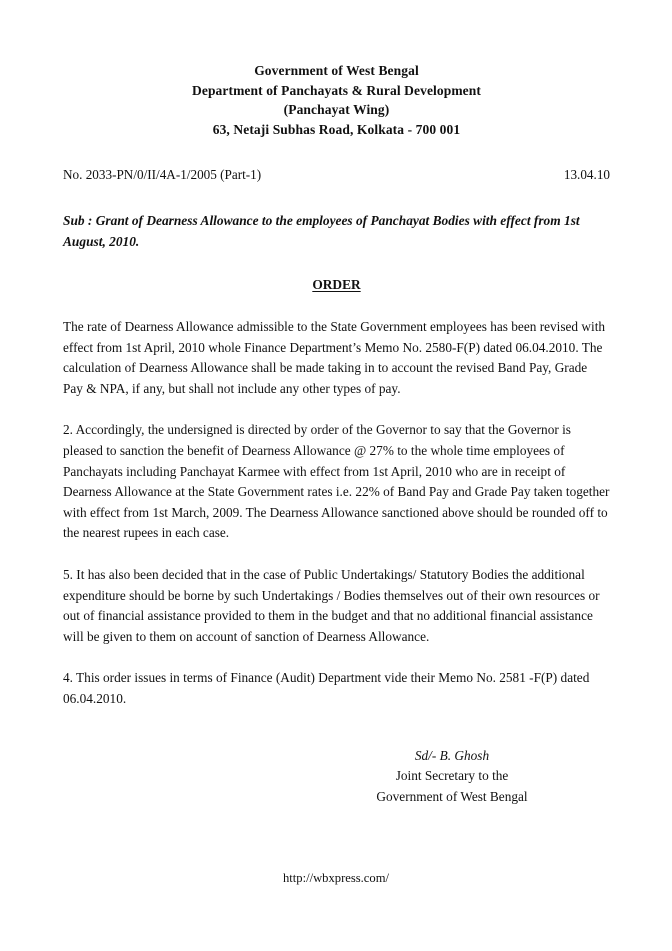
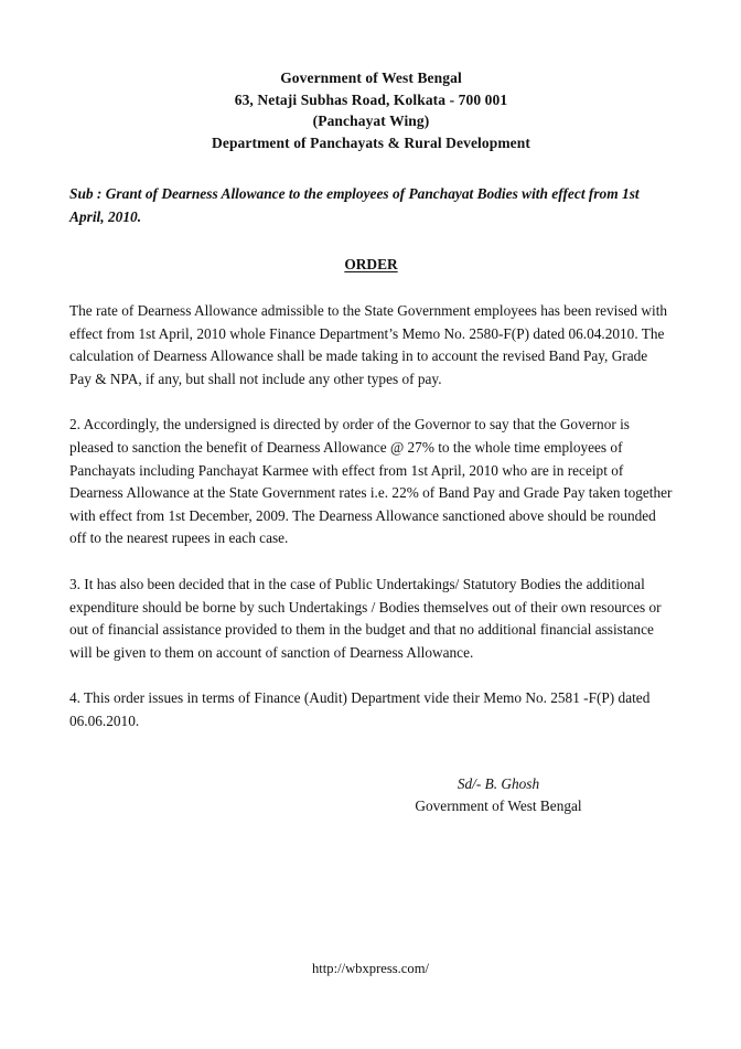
  Government of West Bengal
- Department of Panchayats & Rural Development
+ 63, Netaji Subhas Road, Kolkata - 700 001
  (Panchayat Wing)
- 63, Netaji Subhas Road, Kolkata - 700 001
+ Department of Panchayats & Rural Development
- No. 2033-PN/0/II/4A-1/2005 (Part-1)
- 13.04.10
- Sub : Grant of Dearness Allowance to the employees of Panchayat Bodies with effect from 1st August, 2010.
+ Sub : Grant of Dearness Allowance to the employees of Panchayat Bodies with effect from 1st April, 2010.
  ORDER
  The rate of Dearness Allowance admissible to the State Government employees has been revised with effect from 1st April, 2010 whole Finance Department’s Memo No. 2580-F(P) dated 06.04.2010. The calculation of Dearness Allowance shall be made taking in to account the revised Band Pay, Grade Pay & NPA, if any, but shall not include any other types of pay.
- 2. Accordingly, the undersigned is directed by order of the Governor to say that the Governor is pleased to sanction the benefit of Dearness Allowance @ 27% to the whole time employees of Panchayats including Panchayat Karmee with effect from 1st April, 2010 who are in receipt of Dearness Allowance at the State Government rates i.e. 22% of Band Pay and Grade Pay taken together with effect from 1st March, 2009. The Dearness Allowance sanctioned above should be rounded off to the nearest rupees in each case.
+ 2. Accordingly, the undersigned is directed by order of the Governor to say that the Governor is pleased to sanction the benefit of Dearness Allowance @ 27% to the whole time employees of Panchayats including Panchayat Karmee with effect from 1st April, 2010 who are in receipt of Dearness Allowance at the State Government rates i.e. 22% of Band Pay and Grade Pay taken together with effect from 1st December, 2009. The Dearness Allowance sanctioned above should be rounded off to the nearest rupees in each case.
- 5. It has also been decided that in the case of Public Undertakings/ Statutory Bodies the additional expenditure should be borne by such Undertakings / Bodies themselves out of their own resources or out of financial assistance provided to them in the budget and that no additional financial assistance will be given to them on account of sanction of Dearness Allowance.
+ 3. It has also been decided that in the case of Public Undertakings/ Statutory Bodies the additional expenditure should be borne by such Undertakings / Bodies themselves out of their own resources or out of financial assistance provided to them in the budget and that no additional financial assistance will be given to them on account of sanction of Dearness Allowance.
- 4. This order issues in terms of Finance (Audit) Department vide their Memo No. 2581 -F(P) dated 06.04.2010.
+ 4. This order issues in terms of Finance (Audit) Department vide their Memo No. 2581 -F(P) dated 06.06.2010.
  Sd/- B. Ghosh
- Joint Secretary to the
  Government of West Bengal
  http://wbxpress.com/
